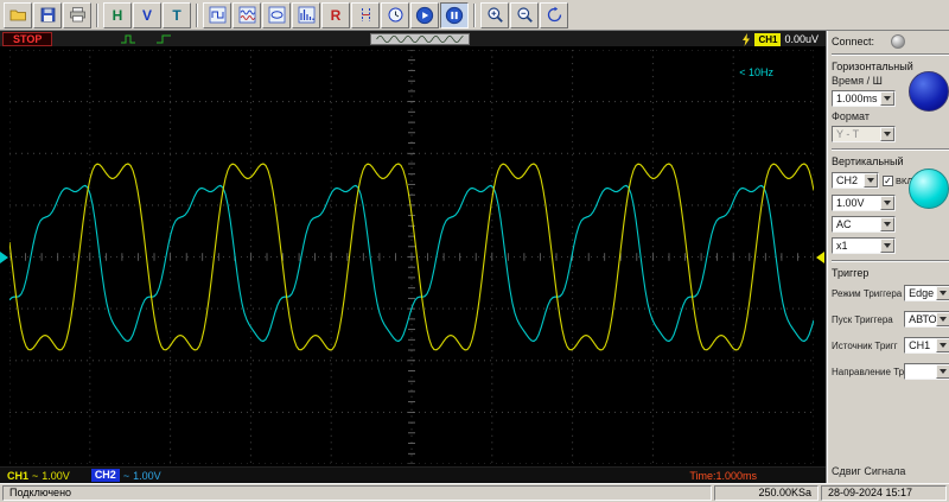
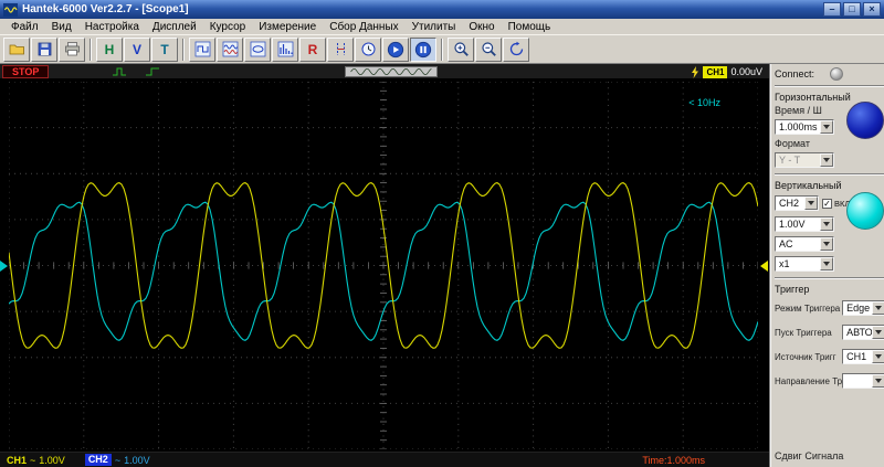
+ Hantek-6000 Ver2.2.7 - [Scope1]
+ –
+ □
+ ×
+ Файл
+ Вид
+ Настройка
+ Дисплей
+ Курсор
+ Измерение
+ Сбор Данных
+ Утилиты
+ Окно
+ Помощь
  H
  V
  T
  R
  STOP
  CH1
  0.00uV
  < 10Hz
  CH1
  ~
  1.00V
  CH2
  ~
  1.00V
  Time:1.000ms
  Connect:
  Горизонтальный
  Время / Ш
  1.000ms
  Формат
  Y - T
  Вертикальный
  CH2
  ✓
  1.00V
  AC
  x1
  Триггер
  Режим Триггера
  Edge
  Пуск Триггера
  АВТО
  Источник Тригг
  CH1
  Направление Тр
  Сдвиг Сигнала
- Подключено
- 250.00KSa
- 28-09-2024 15:17
